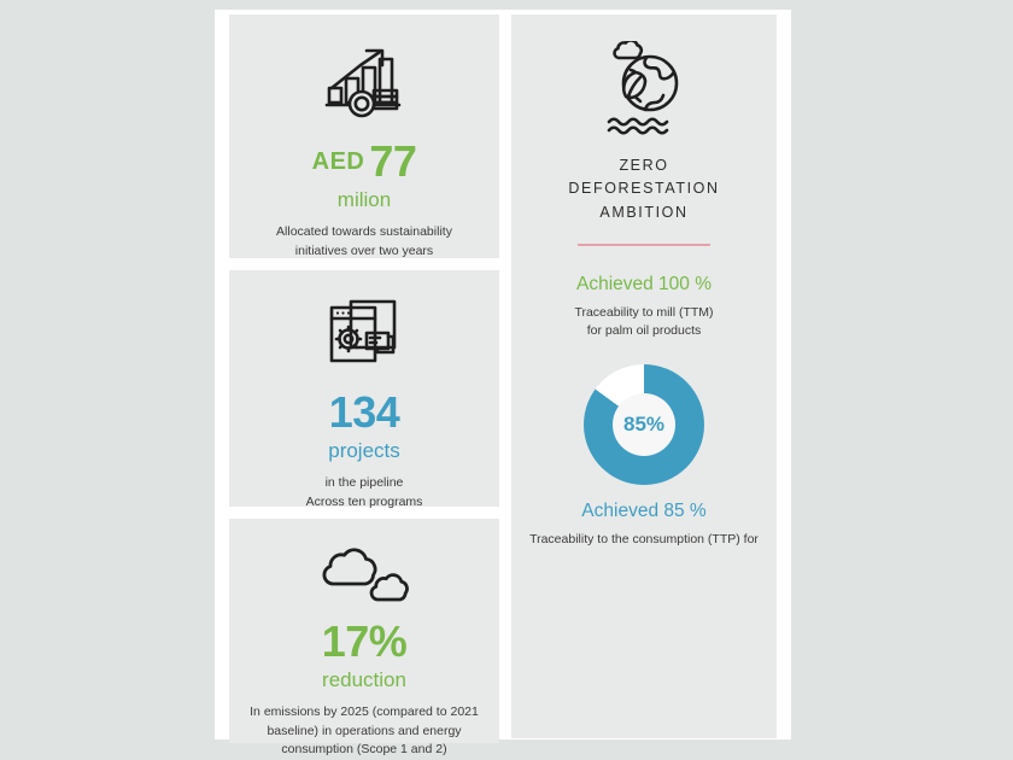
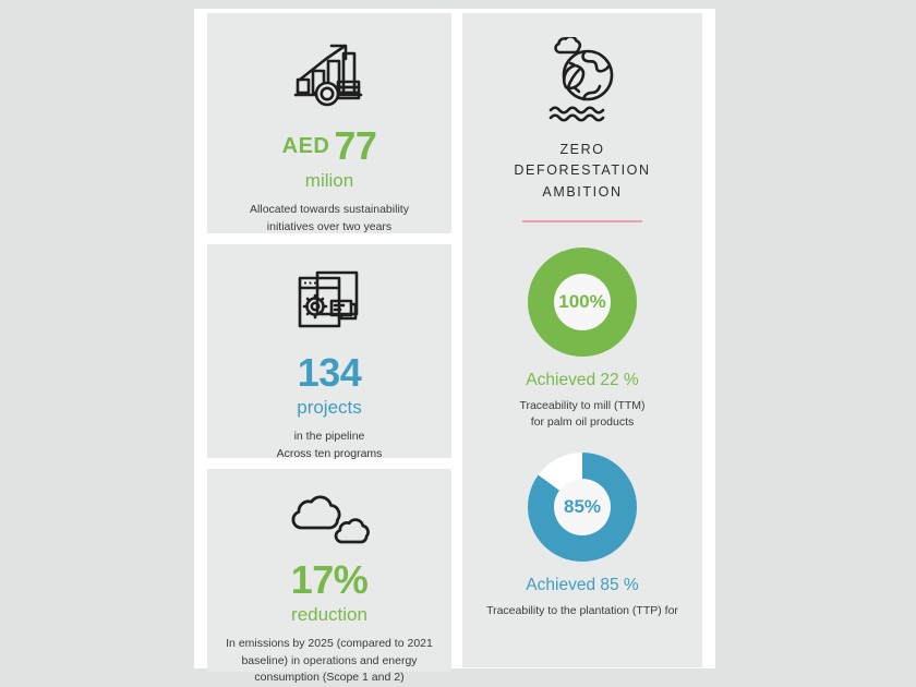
  AED 77
  milion
  Allocated towards sustainability initiatives over two years
  134
  projects
  in the pipeline
  Across ten programs
  17%
  reduction
  In emissions by 2025 (compared to 2021 baseline) in operations and energy consumption (Scope 1 and 2)
  ZERO
  DEFORESTATION
  AMBITION
+ 100%
- Achieved 100 %
+ Achieved 22 %
  Traceability to mill (TTM)
  for palm oil products
  85%
  Achieved 85 %
- Traceability to the consumption (TTP) for
+ Traceability to the plantation (TTP) for
